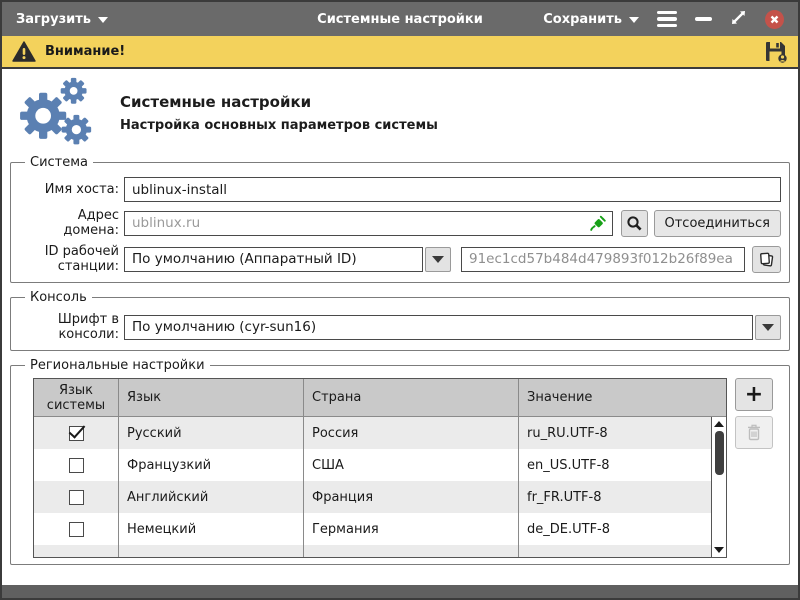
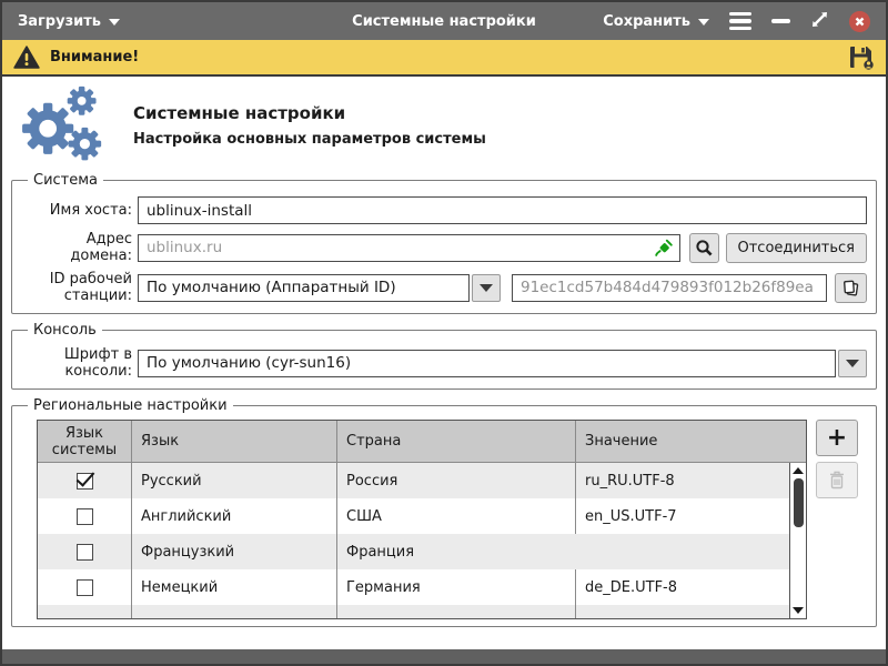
  Загрузить
  Системные настройки
  Сохранить
  Внимание!
  Системные настройки
  Настройка основных параметров системы
  Система
  Имя хоста:
  ublinux-install
  Адрес домена:
  ublinux.ru
  Отсоединиться
  ID рабочей станции:
  По умолчанию (Аппаратный ID)
  91ec1cd57b484d479893f012b26f89ea
  Консоль
  Шрифт в консоли:
  По умолчанию (cyr-sun16)
  Региональные настройки
  Язык системы
  Язык
  Страна
  Значение
  Русский
  Россия
  ru_RU.UTF-8
- Французкий
+ Английский
  США
- en_US.UTF-8
+ en_US.UTF-7
- Английский
+ Французкий
  Франция
- fr_FR.UTF-8
  Немецкий
  Германия
  de_DE.UTF-8
  +
